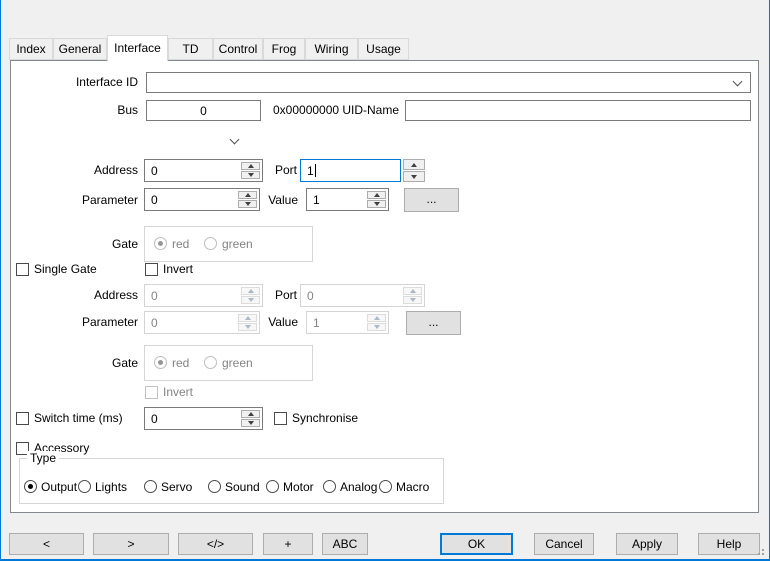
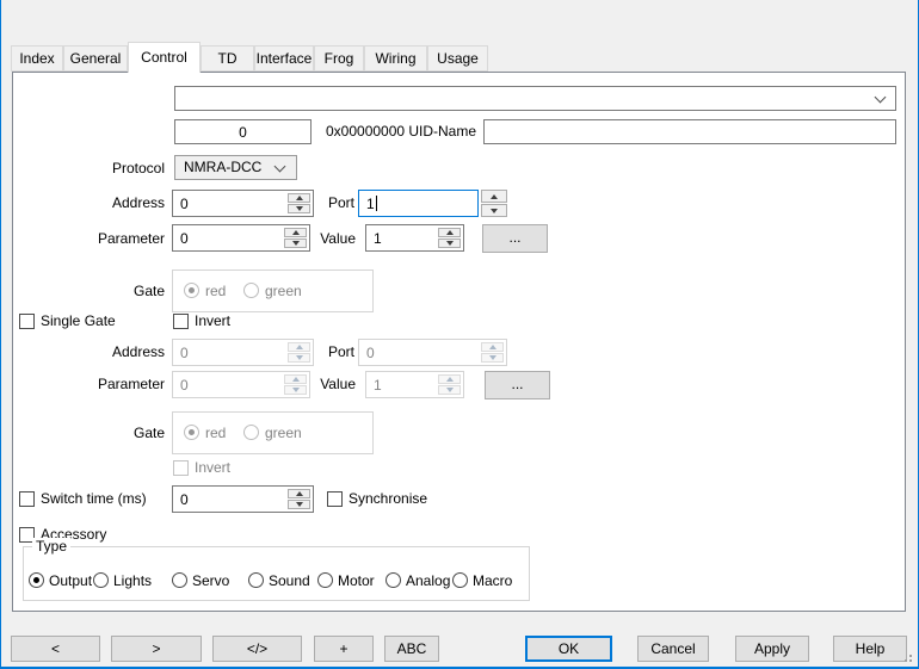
  Index
  General
- Interface
+ Control
  TD
- Control
+ Interface
  Frog
  Wiring
  Usage
- Interface ID
- Bus
  0
  0x00000000
  UID-Name
+ Protocol
+ NMRA-DCC
  Address
  0
  Port
  1
  Parameter
  0
  Value
  1
  ...
  Gate
  red
  green
  Single Gate
  Invert
  Address
  0
  Port
  0
  Parameter
  0
  Value
  1
  ...
  Gate
  red
  green
  Invert
  Switch time (ms)
  0
  Synchronise
  Accessory
  Type
  Output
  Lights
  Servo
  Sound
  Motor
  Analog
  Macro
  <
  >
  </>
  +
  ABC
  OK
  Cancel
  Apply
  Help
